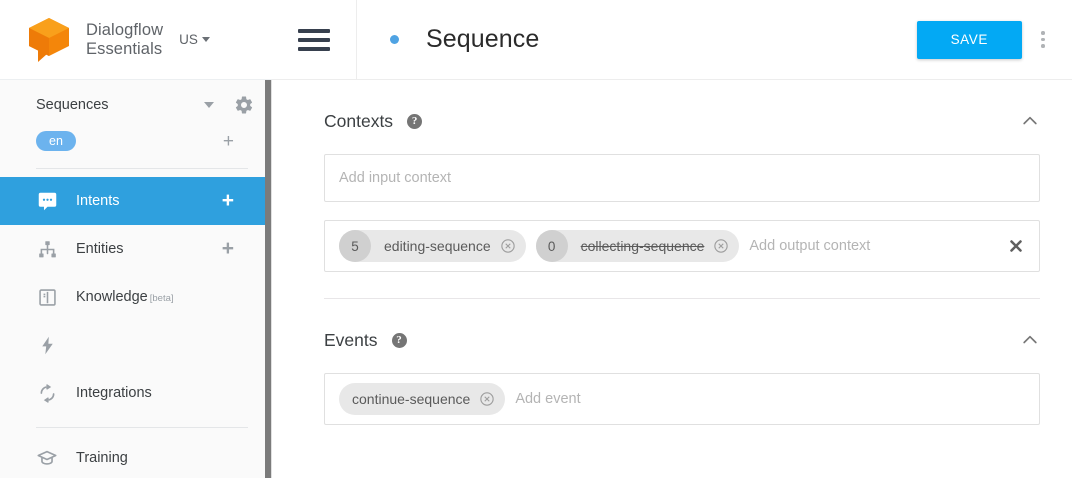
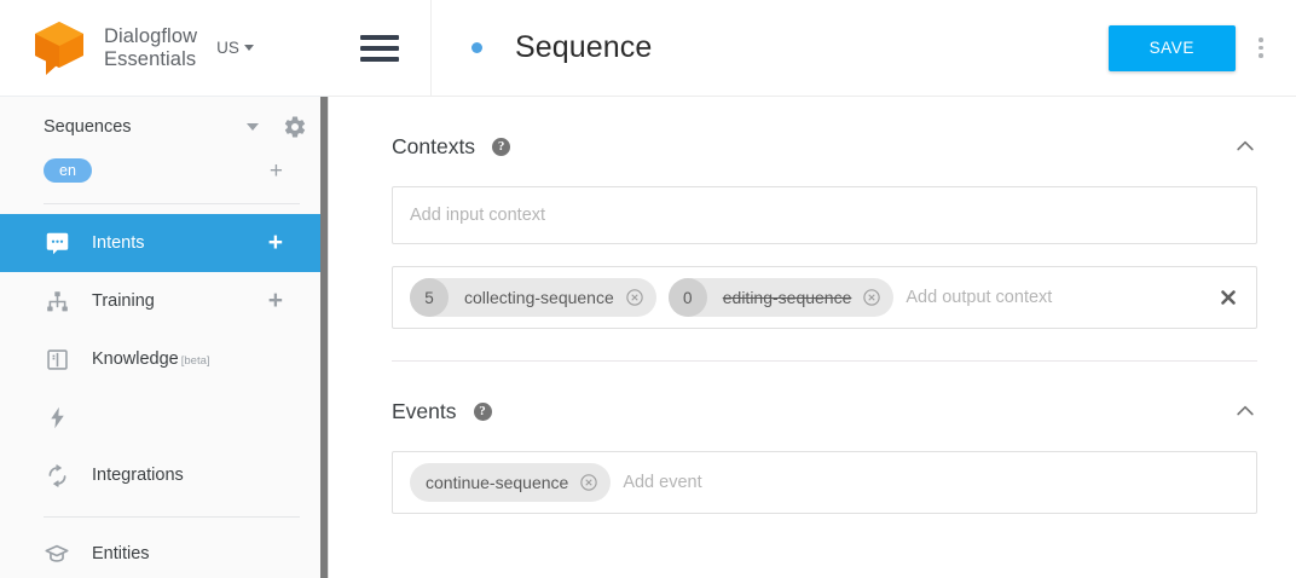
  Dialogflow
  Essentials
  US
  Sequences
  en
  +
  Intents
  +
- Entities
+ Training
  +
  Knowledge
  [beta]
  Integrations
- Training
+ Entities
  Sequence
  SAVE
  Contexts
  ?
  Add input context
  5
- editing-sequence
+ collecting-sequence
  0
- collecting-sequence
+ editing-sequence
  Add output context
  Events
  ?
  continue-sequence
  Add event
